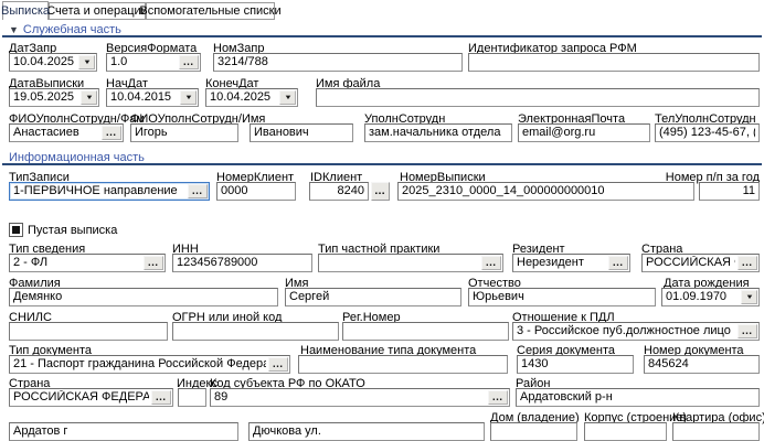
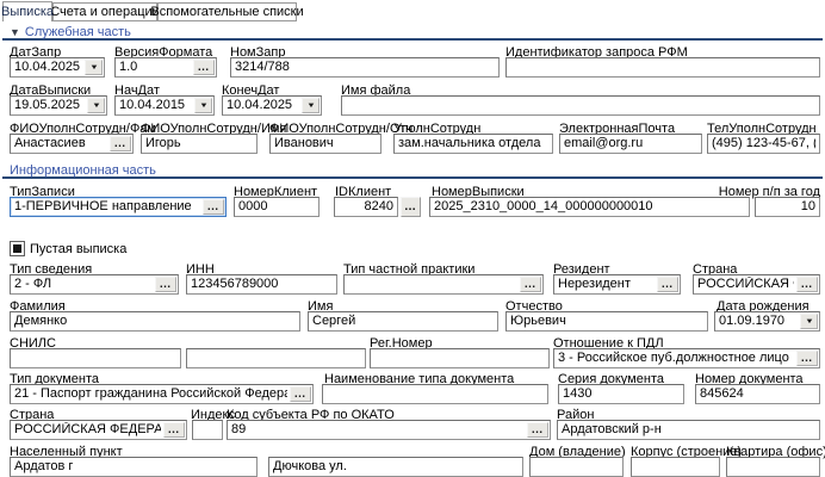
  Выписка
  Счета и операции
  Вспомогательные списки
  ▼ Служебная часть
  ДатЗапр
  10.04.2025
  ВерсияФормата
  1.0
  …
  НомЗапр
  3214/788
  Идентификатор запроса РФМ
  ДатаВыписки
  19.05.2025
  НачДат
  10.04.2015
  КонечДат
  10.04.2025
  Имя файла
  ФИОУполнСотрудн/Фам
  Анастасиев
  …
  ФИОУполнСотрудн/Имя
  Игорь
+ ФИОУполнСотрудн/Отч
  Иванович
  УполнСотрудн
  зам.начальника отдела
  ЭлектроннаяПочта
  email@org.ru
  ТелУполнСотрудн
  Информационная часть
  ТипЗаписи
  1-ПЕРВИЧНОЕ направление
  …
  НомерКлиент
  0000
  IDКлиент
  8240
  …
  НомерВыписки
  2025_2310_0000_14_000000000010
  Номер п/п за год
- 11
+ 10
  Пустая выписка
  Тип сведения
  2 - ФЛ
  …
  ИНН
  123456789000
  Тип частной практики
  …
  Резидент
  Нерезидент
  …
  Страна
  …
  Фамилия
  Демянко
  Имя
  Сергей
  Отчество
  Юрьевич
  Дата рождения
  01.09.1970
  СНИЛС
- ОГРН или иной код
  Рег.Номер
  Отношение к ПДЛ
  3 - Российское пуб.должностное лицо
  …
  Тип документа
  21 - Паспорт гражданина Российской Федер
  …
  Наименование типа документа
  Серия документа
  1430
  Номер документа
  845624
  Страна
  РОССИЙСКАЯ ФЕДЕРА
  …
  Индекс
  Код субъекта РФ по ОКАТО
  89
  …
  Район
  Ардатовский р-н
+ Населенный пункт
  Ардатов г
  Дючкова ул.
  Дом (владение)
  Корпус (строение)
  Квартира (офис
